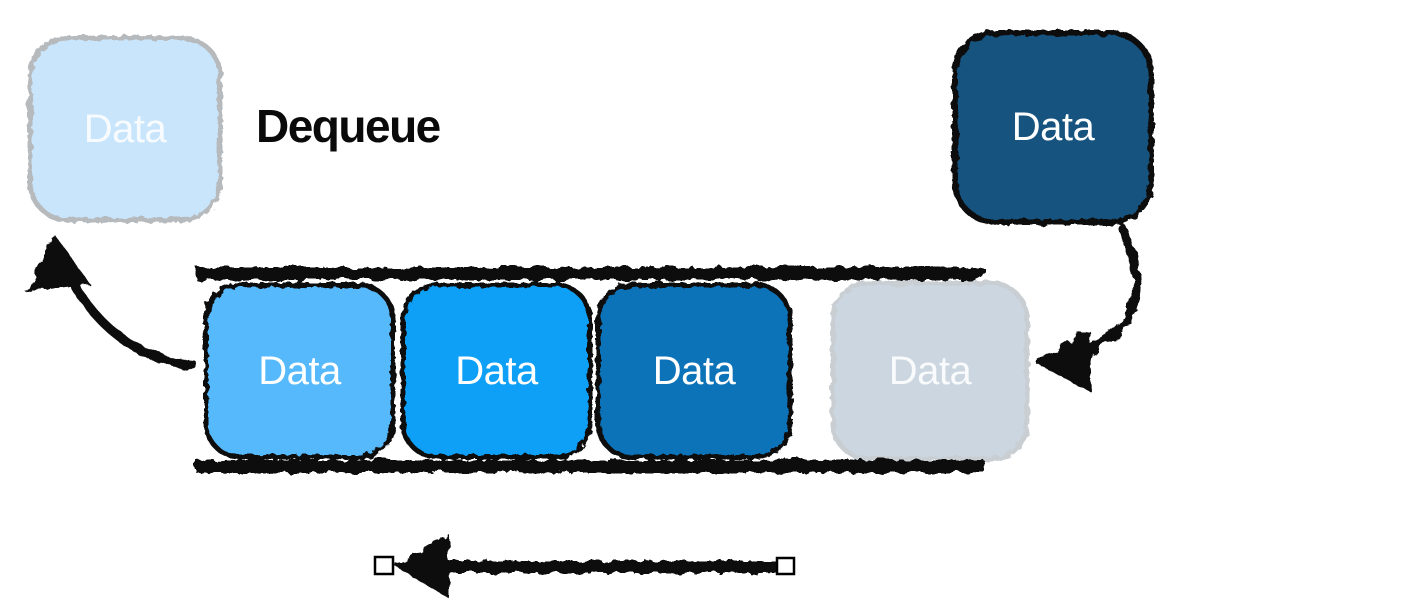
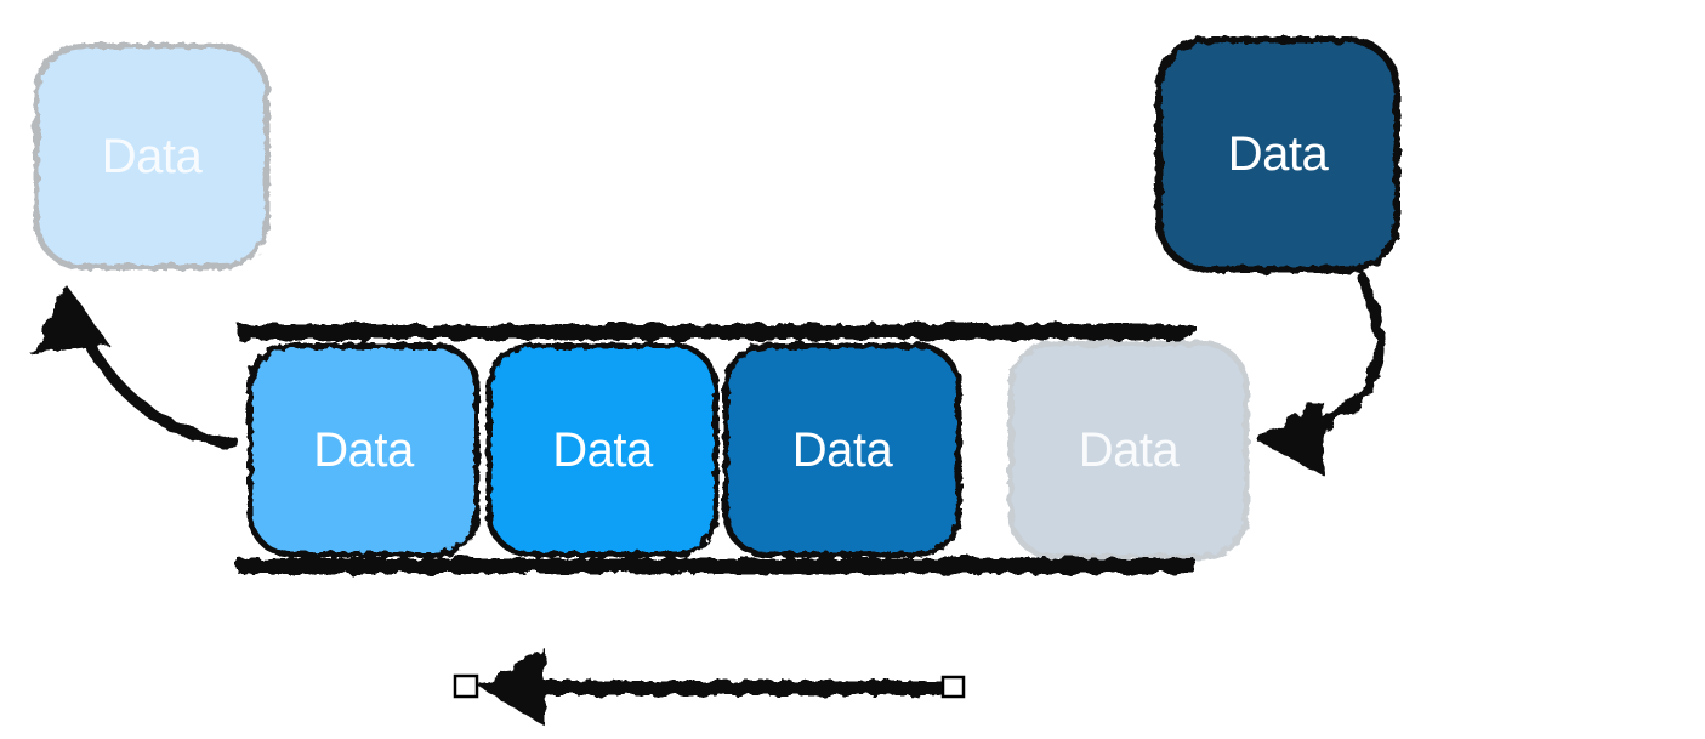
  Data
- Dequeue
  Data
  Data
  Data
  Data
  Data
